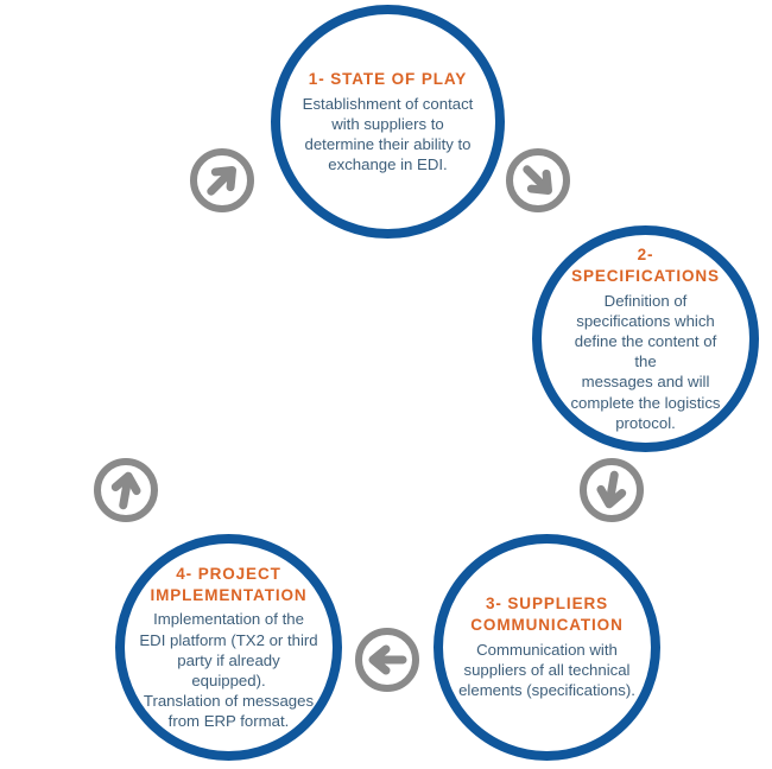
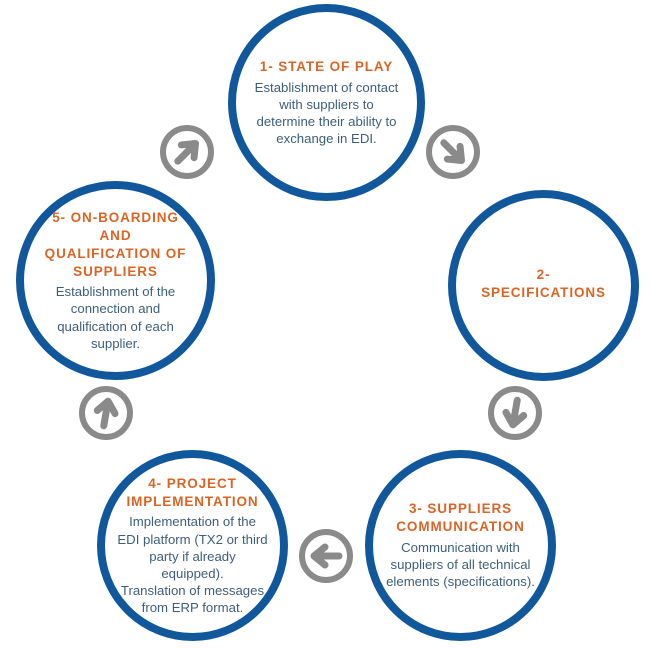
  1- STATE OF PLAY
  Establishment of contact
  with suppliers to
  determine their ability to
  exchange in EDI.
  2- SPECIFICATIONS
- Definition of
- specifications which
- define the content of the
- messages and will
- complete the logistics
- protocol.
  3- SUPPLIERS
  COMMUNICATION
  Communication with
  suppliers of all technical
  elements (specifications).
  4- PROJECT
  IMPLEMENTATION
  Implementation of the
  EDI platform (TX2 or third
  party if already
  equipped).
  Translation of messages
  from ERP format.
+ 5- ON-BOARDING
+ AND
+ QUALIFICATION OF
+ SUPPLIERS
+ Establishment of the
+ connection and
+ qualification of each
+ supplier.
